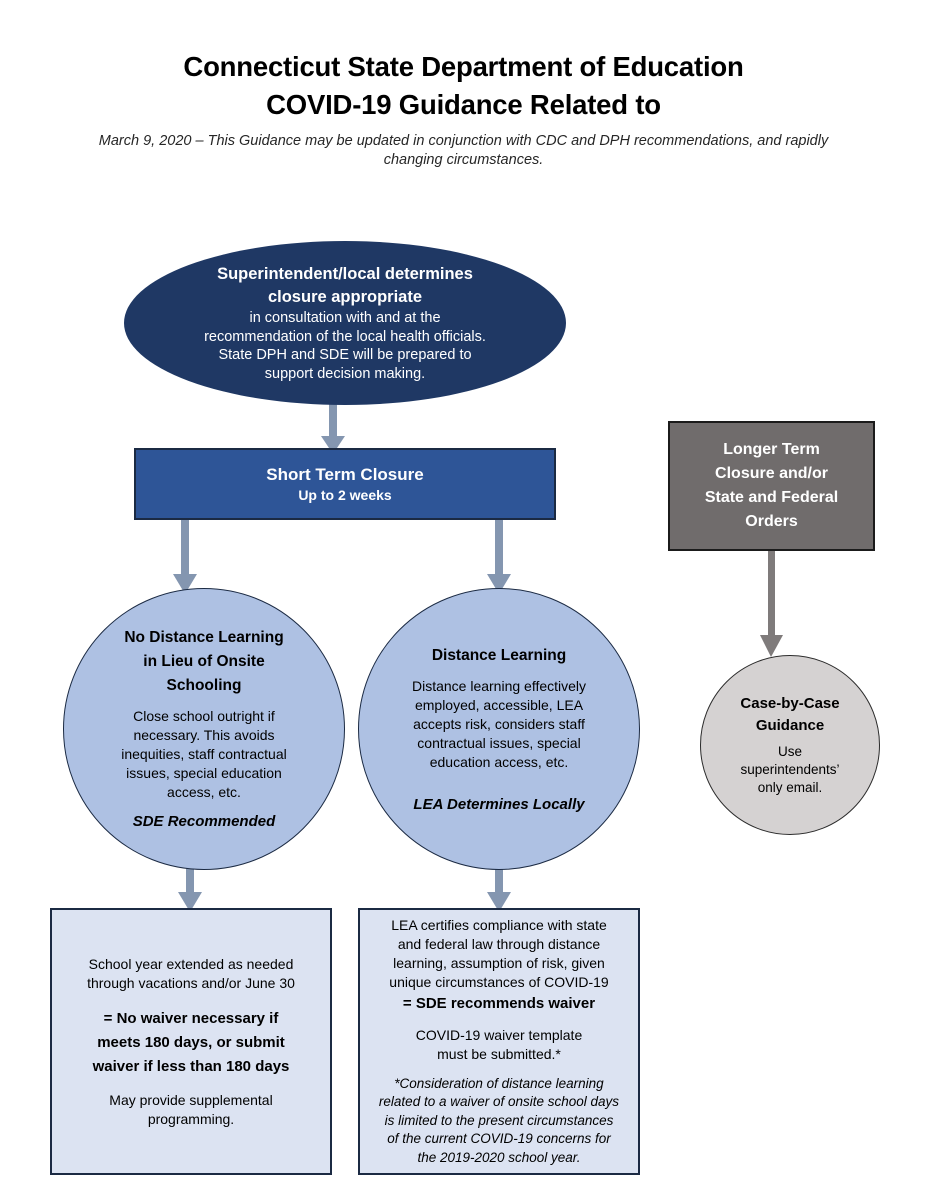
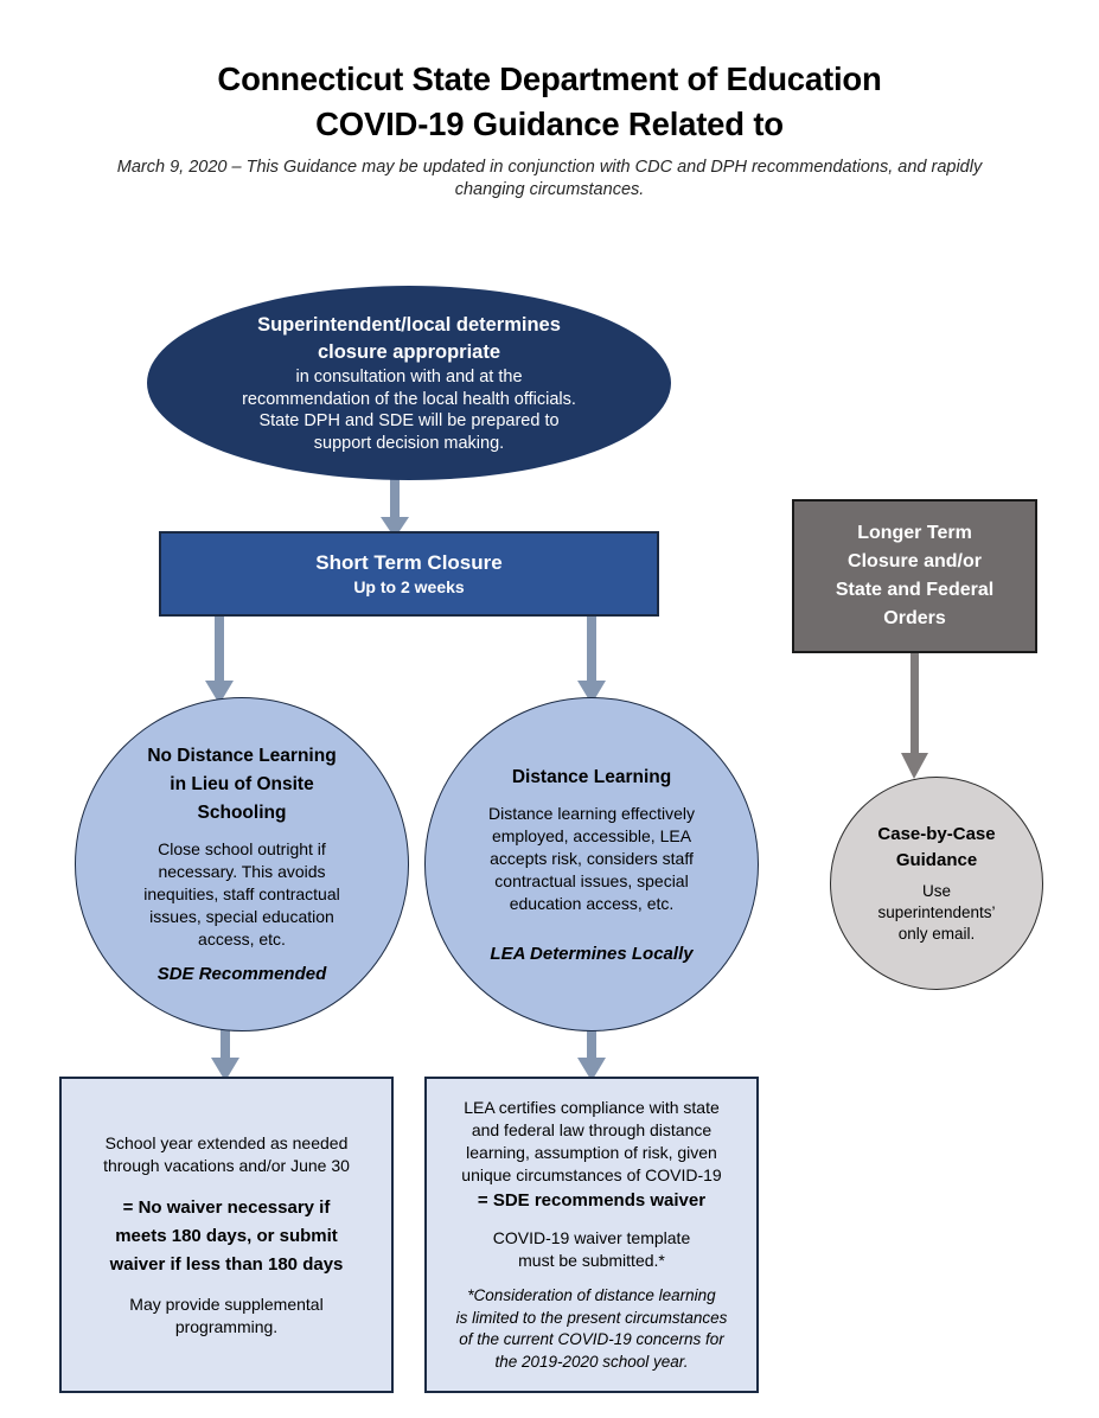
  Connecticut State Department of Education
  COVID-19 Guidance Related to
  March 9, 2020 – This Guidance may be updated in conjunction with CDC and DPH recommendations, and rapidly changing circumstances.
  Superintendent/local determines
  closure appropriate
  in consultation with and at the
  recommendation of the local health officials.
  State DPH and SDE will be prepared to
  support decision making.
  Short Term Closure
  Up to 2 weeks
  Longer Term
  Closure and/or
  State and Federal
  Orders
  No Distance Learning
  in Lieu of Onsite
  Schooling
  Close school outright if
  necessary. This avoids
  inequities, staff contractual
  issues, special education
  access, etc.
  SDE Recommended
  Distance Learning
  Distance learning effectively
  employed, accessible, LEA
  accepts risk, considers staff
  contractual issues, special
  education access, etc.
  LEA Determines Locally
  Case-by-Case
  Guidance
  Use
  superintendents’
  only email.
  School year extended as needed
  through vacations and/or June 30
  = No waiver necessary if
  meets 180 days, or submit
  waiver if less than 180 days
  May provide supplemental
  programming.
  LEA certifies compliance with state
  and federal law through distance
  learning, assumption of risk, given
  unique circumstances of COVID-19
  = SDE recommends waiver
  COVID-19 waiver template
  must be submitted.*
  *Consideration of distance learning
- related to a waiver of onsite school days
  is limited to the present circumstances
  of the current COVID-19 concerns for
  the 2019-2020 school year.
